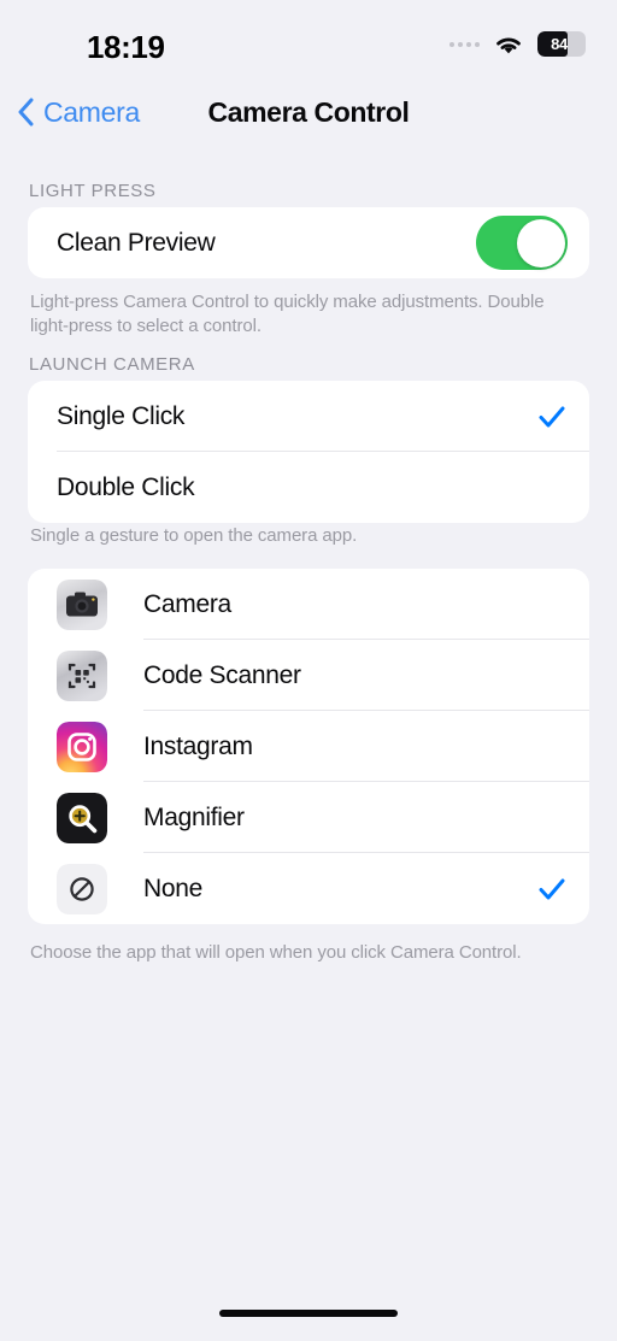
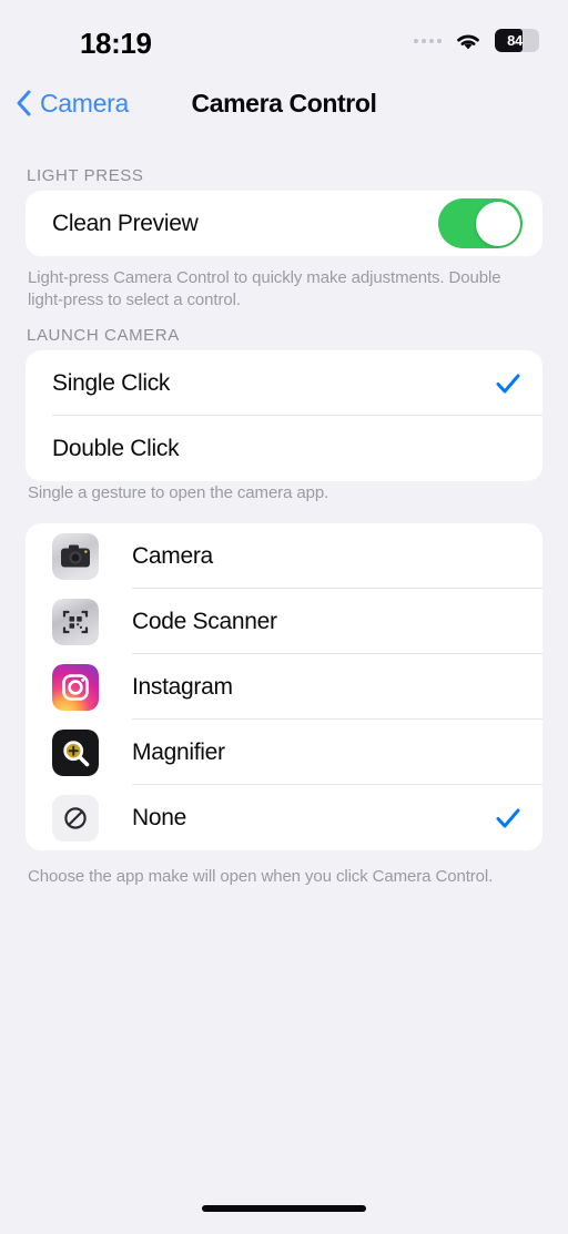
  18:19
  84
  Camera
  Camera Control
  LIGHT PRESS
  Clean Preview
  Light-press Camera Control to quickly make adjustments. Double light-press to select a control.
  LAUNCH CAMERA
  Single Click
  Double Click
  Single a gesture to open the camera app.
  Camera
  Code Scanner
  Instagram
  Magnifier
  None
- Choose the app that will open when you click Camera Control.
+ Choose the app make will open when you click Camera Control.
